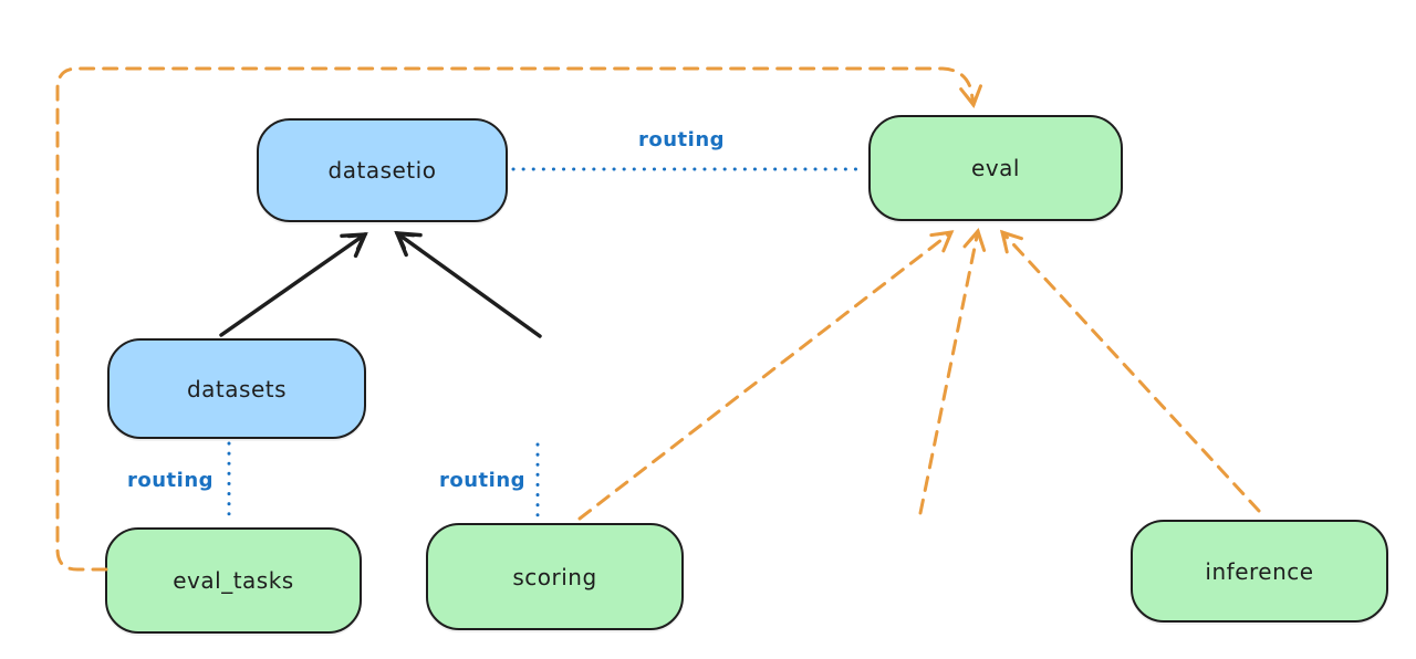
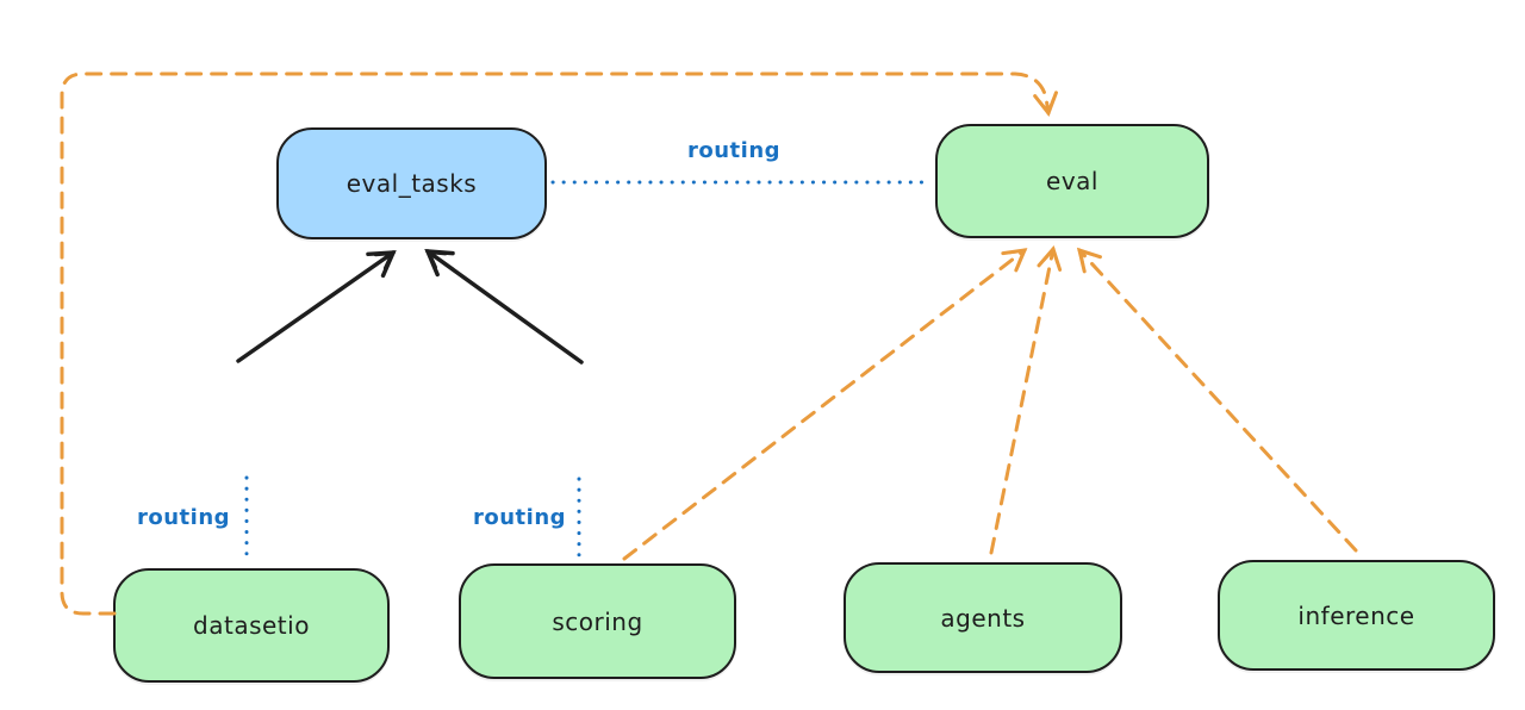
- datasetio
+ eval_tasks
  eval
- datasets
- eval_tasks
+ datasetio
  scoring
+ agents
  inference
  routing
  routing
  routing
